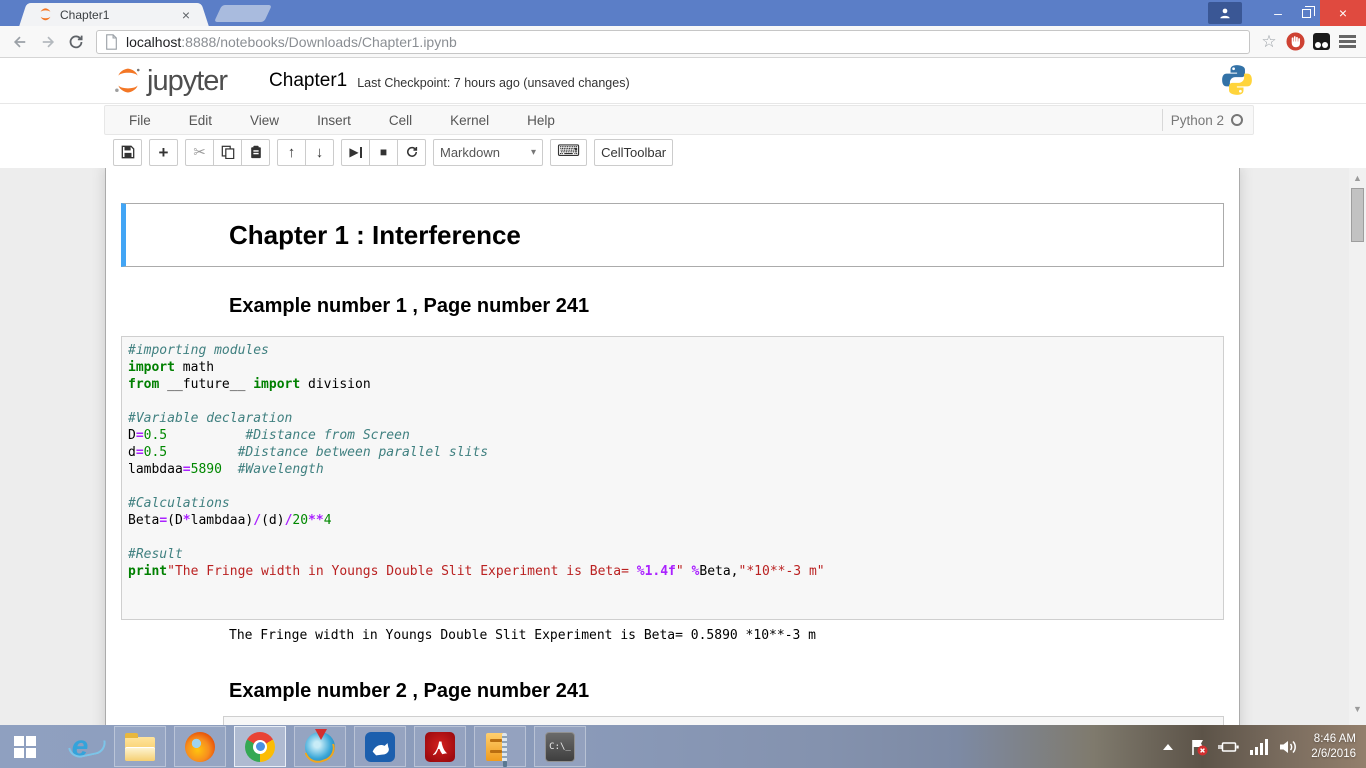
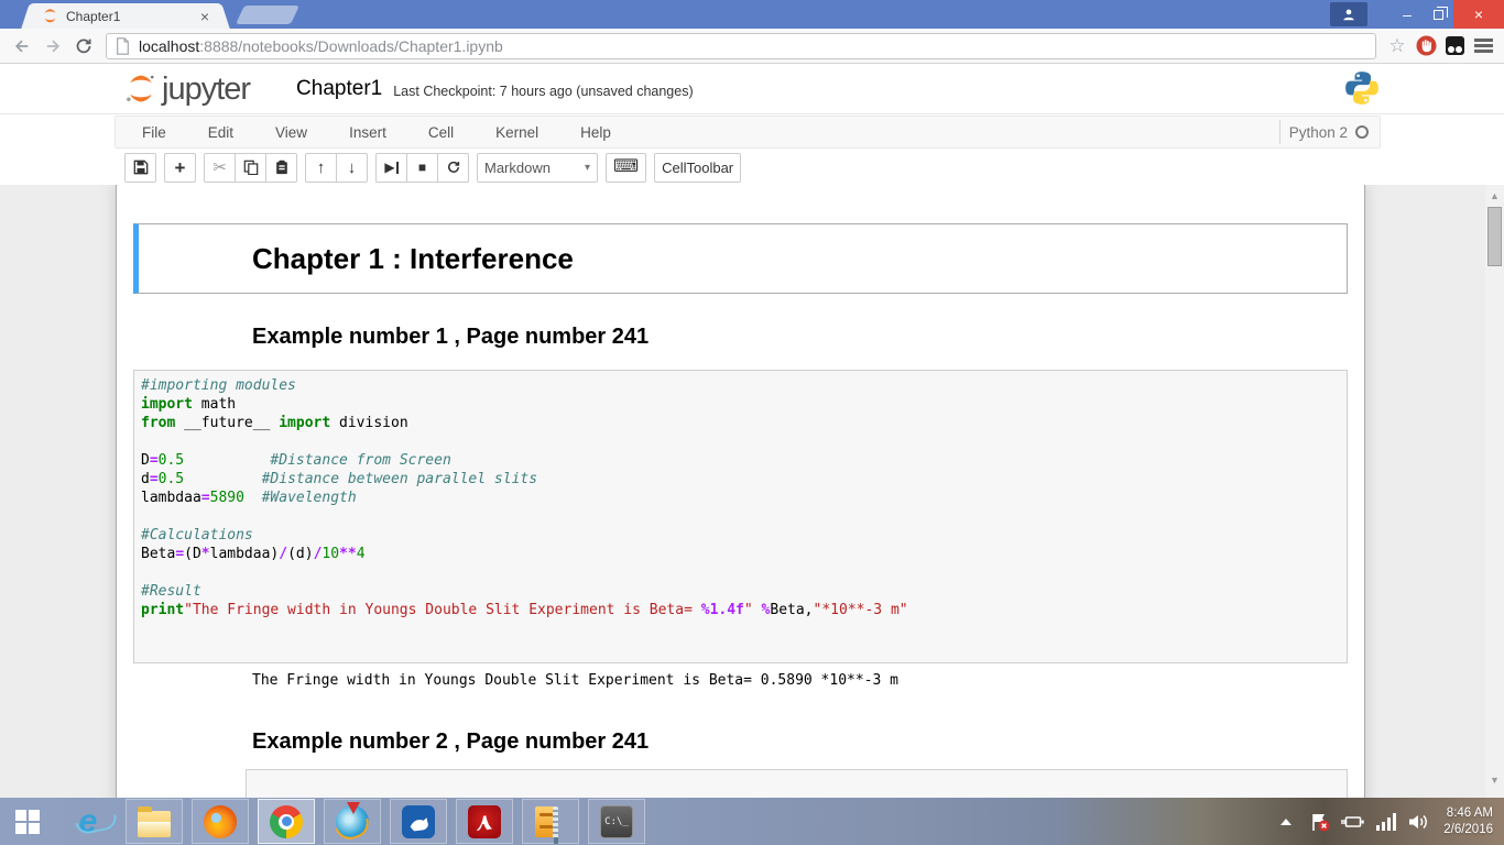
  Chapter1
  ×
  –
  ×
  localhost:8888/notebooks/Downloads/Chapter1.ipynb
  ☆
  jupyter
  Chapter1
  Last Checkpoint: 7 hours ago (unsaved changes)
  File
  Edit
  View
  Insert
  Cell
  Kernel
  Help
  Python 2
  +
  ✂
  ↑
  ↓
  ▶
  ■
  Markdown
  ▾
  ⌨
  CellToolbar
  Chapter 1 : Interference
  Example number 1 , Page number 241
  #importing modules
  import math
  from __future__ import division
- #Variable declaration
  D=0.5 #Distance from Screen
  d=0.5 #Distance between parallel slits
  lambdaa=5890 #Wavelength
  #Calculations
- Beta=(D*lambdaa)/(d)/20**4
+ Beta=(D*lambdaa)/(d)/10**4
  #Result
  print"The Fringe width in Youngs Double Slit Experiment is Beta= %1.4f" %Beta,"*10**-3 m"
  The Fringe width in Youngs Double Slit Experiment is Beta= 0.5890 *10**-3 m
  Example number 2 , Page number 241
  ▲
  ▼
  e
  C:\_
  8:46 AM
  2/6/2016
